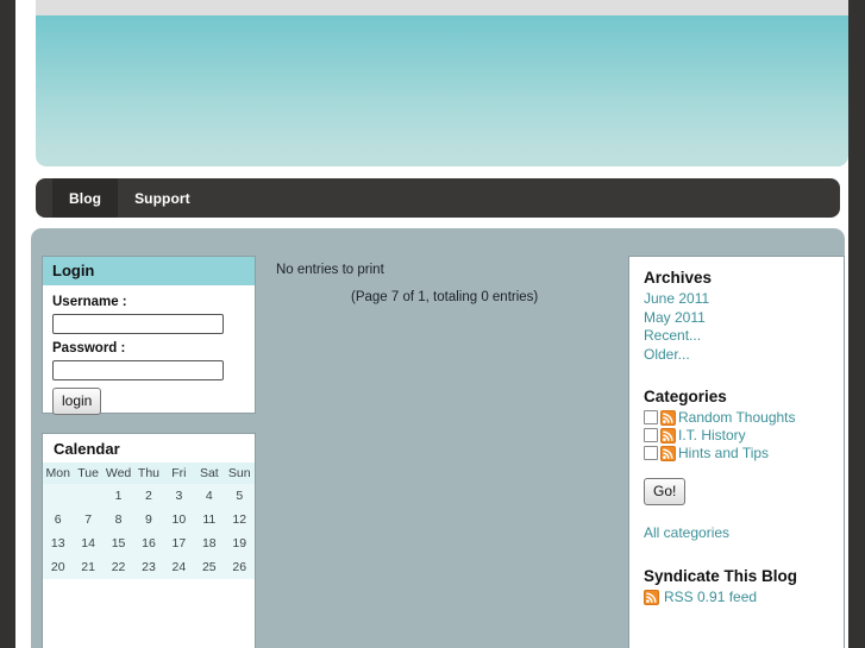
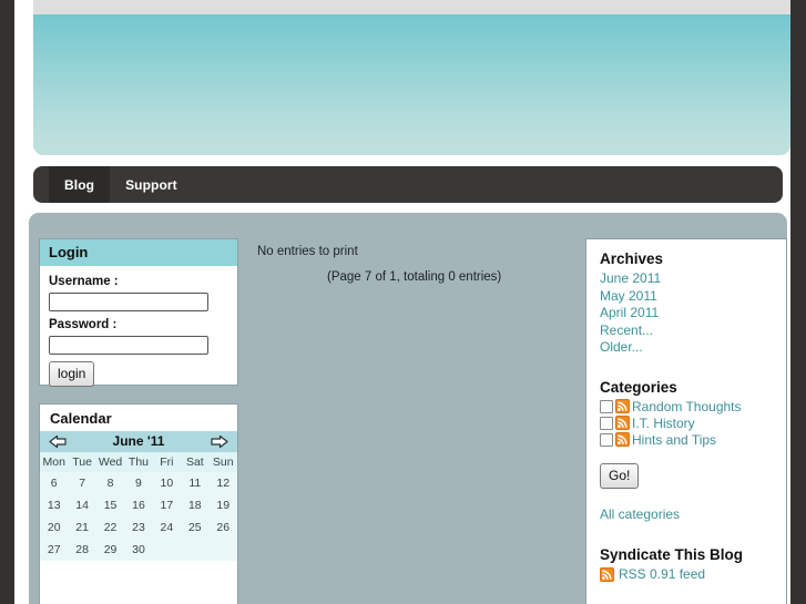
  Blog
  Support
  Login
  Username :
  Password :
  login
  Calendar
+ June '11
  Mon	Tue	Wed	Thu	Fri	Sat	Sun
- 		1	2	3	4	5
  6	7	8	9	10	11	12
  13	14	15	16	17	18	19
  20	21	22	23	24	25	26
+ 27	28	29	30
  No entries to print
  (Page 7 of 1, totaling 0 entries)
  Archives
  June 2011
  May 2011
+ April 2011
  Recent...
  Older...
  Categories
  Random Thoughts
  I.T. History
  Hints and Tips
  Go!
  All categories
  Syndicate This Blog
  RSS 0.91 feed
